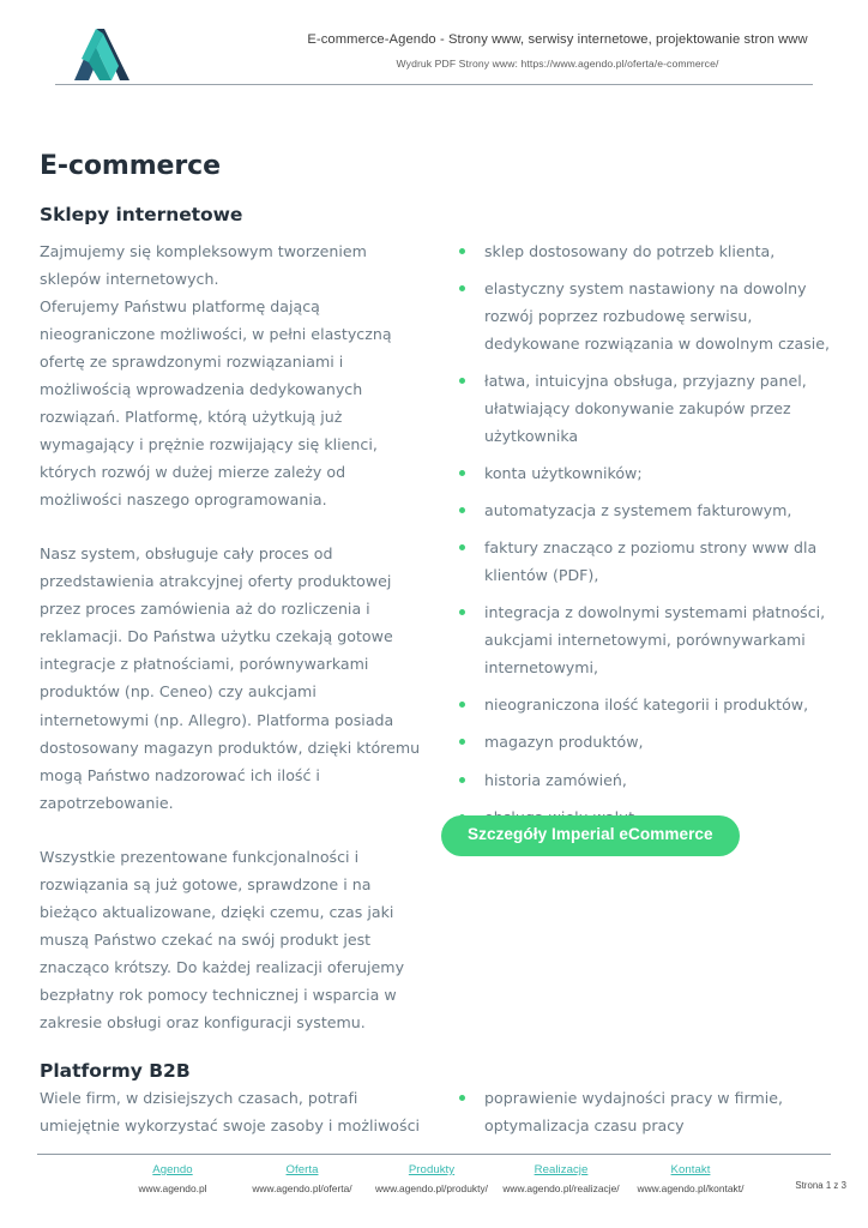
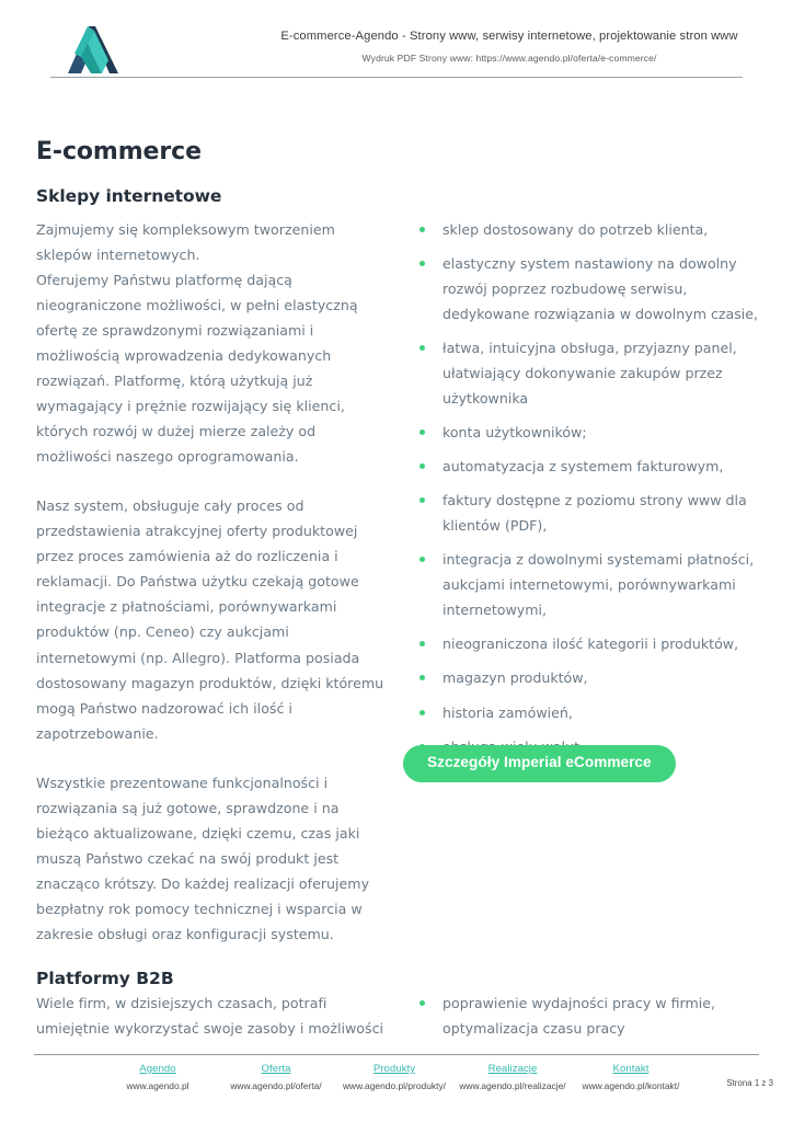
  E-commerce-Agendo - Strony www, serwisy internetowe, projektowanie stron www
  Wydruk PDF Strony www: https://www.agendo.pl/oferta/e-commerce/
  E-commerce
  Sklepy internetowe
  Zajmujemy się kompleksowym tworzeniem sklepów internetowych.
  Oferujemy Państwu platformę dającą nieograniczone możliwości, w pełni elastyczną ofertę ze sprawdzonymi rozwiązaniami i możliwością wprowadzenia dedykowanych rozwiązań. Platformę, którą użytkują już wymagający i prężnie rozwijający się klienci, których rozwój w dużej mierze zależy od możliwości naszego oprogramowania.
  Nasz system, obsługuje cały proces od przedstawienia atrakcyjnej oferty produktowej przez proces zamówienia aż do rozliczenia i reklamacji. Do Państwa użytku czekają gotowe integracje z płatnościami, porównywarkami produktów (np. Ceneo) czy aukcjami internetowymi (np. Allegro). Platforma posiada dostosowany magazyn produktów, dzięki któremu mogą Państwo nadzorować ich ilość i zapotrzebowanie.
  Wszystkie prezentowane funkcjonalności i rozwiązania są już gotowe, sprawdzone i na bieżąco aktualizowane, dzięki czemu, czas jaki muszą Państwo czekać na swój produkt jest znacząco krótszy. Do każdej realizacji oferujemy bezpłatny rok pomocy technicznej i wsparcia w zakresie obsługi oraz konfiguracji systemu.
  sklep dostosowany do potrzeb klienta,
  elastyczny system nastawiony na dowolny rozwój poprzez rozbudowę serwisu, dedykowane rozwiązania w dowolnym czasie,
  łatwa, intuicyjna obsługa, przyjazny panel, ułatwiający dokonywanie zakupów przez użytkownika
  konta użytkowników;
  automatyzacja z systemem fakturowym,
- faktury znacząco z poziomu strony www dla klientów (PDF),
+ faktury dostępne z poziomu strony www dla klientów (PDF),
  integracja z dowolnymi systemami płatności, aukcjami internetowymi, porównywarkami internetowymi,
  nieograniczona ilość kategorii i produktów,
  magazyn produktów,
  historia zamówień,
  Szczegóły Imperial eCommerce
  Platformy B2B
  Wiele firm, w dzisiejszych czasach, potrafi umiejętnie wykorzystać swoje zasoby i możliwości
  poprawienie wydajności pracy w firmie, optymalizacja czasu pracy
  Agendo
  www.agendo.pl
  Oferta
  www.agendo.pl/oferta/
  Produkty
  www.agendo.pl/produkty/
  Realizacje
  www.agendo.pl/realizacje/
  Kontakt
  www.agendo.pl/kontakt/
  Strona 1 z 3
